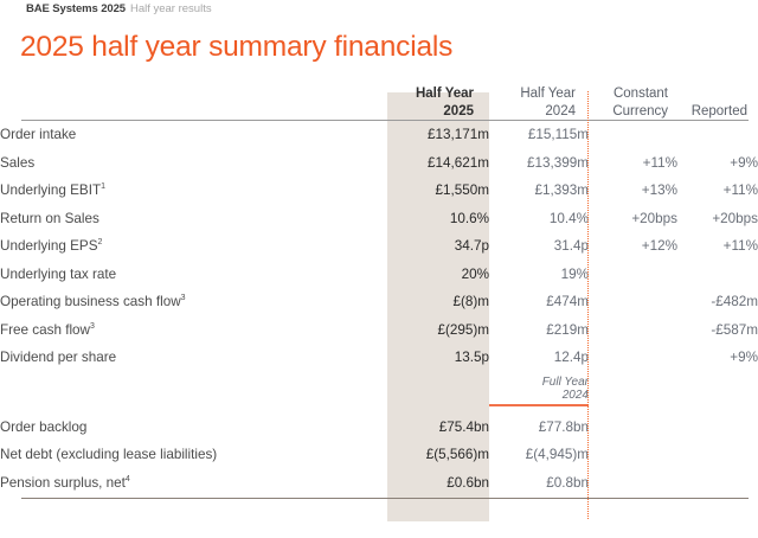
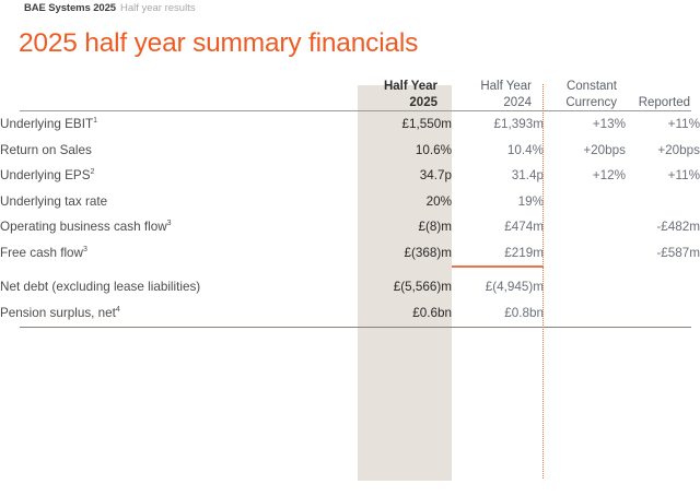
  BAE Systems 2025
  Half year results
  2025 half year summary financials
  	Half Year 2025	Half Year 2024	Constant Currency	Reported
- Order intake	£13,171m	£15,115m
- Sales	£14,621m	£13,399m	+11%	+9%
  Underlying EBIT	£1,550m	£1,393m	+13%	+11%
  Return on Sales	10.6%	10.4%	+20bps	+20bps
  Underlying EPS	34.7p	31.4p	+12%	+11%
  Underlying tax rate	20%	19%
  Operating business cash flow	£(8)m	£474m		-£482m
- Free cash flow	£(295)m	£219m		-£587m
+ Free cash flow	£(368)m	£219m		-£587m
- Dividend per share	13.5p	12.4p		+9%
- 		Full Year 2024
- Order backlog	£75.4bn	£77.8bn
  Net debt (excluding lease liabilities)	£(5,566)m	£(4,945)m
  Pension surplus, net	£0.6bn	£0.8bn
